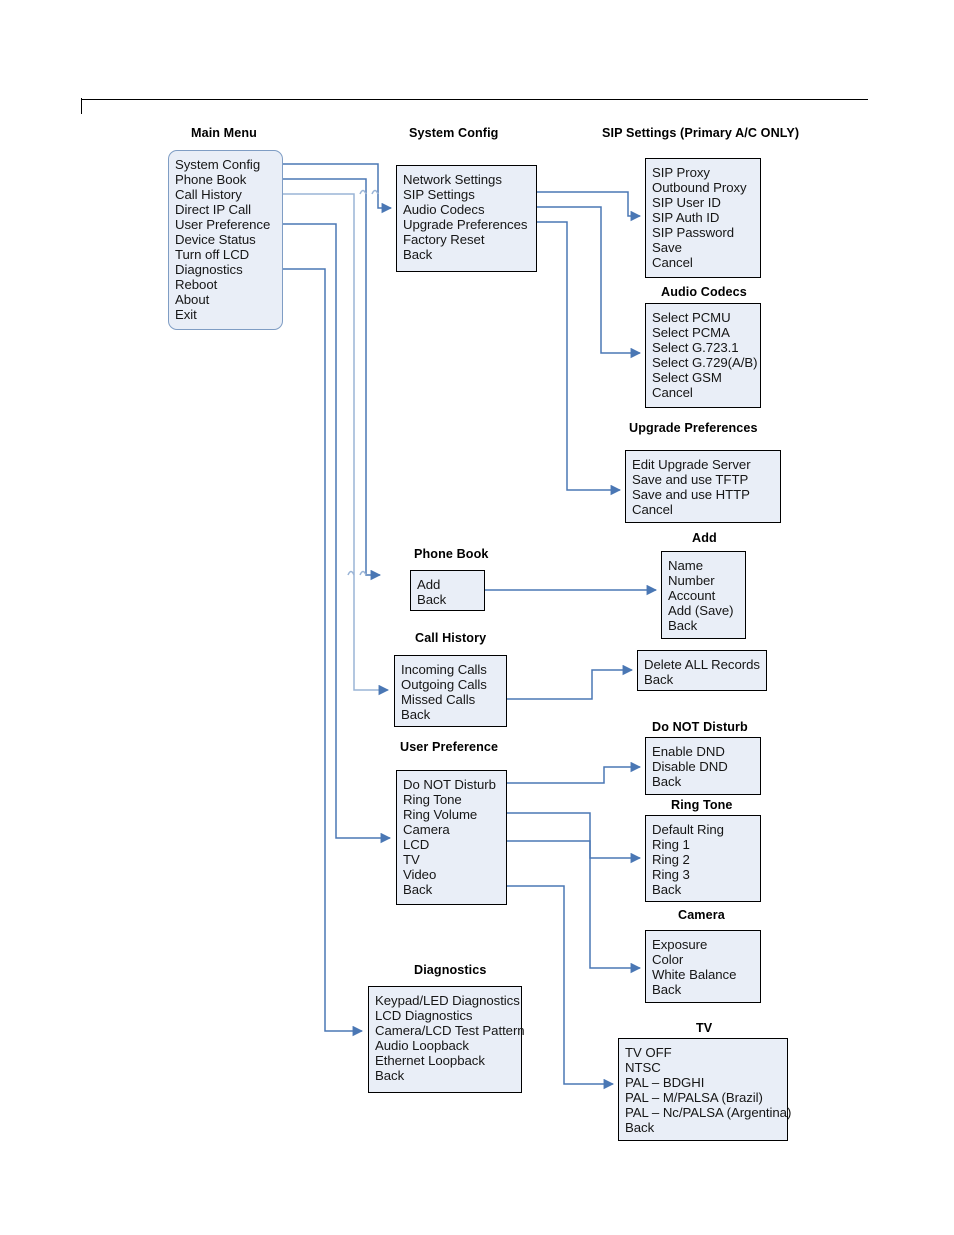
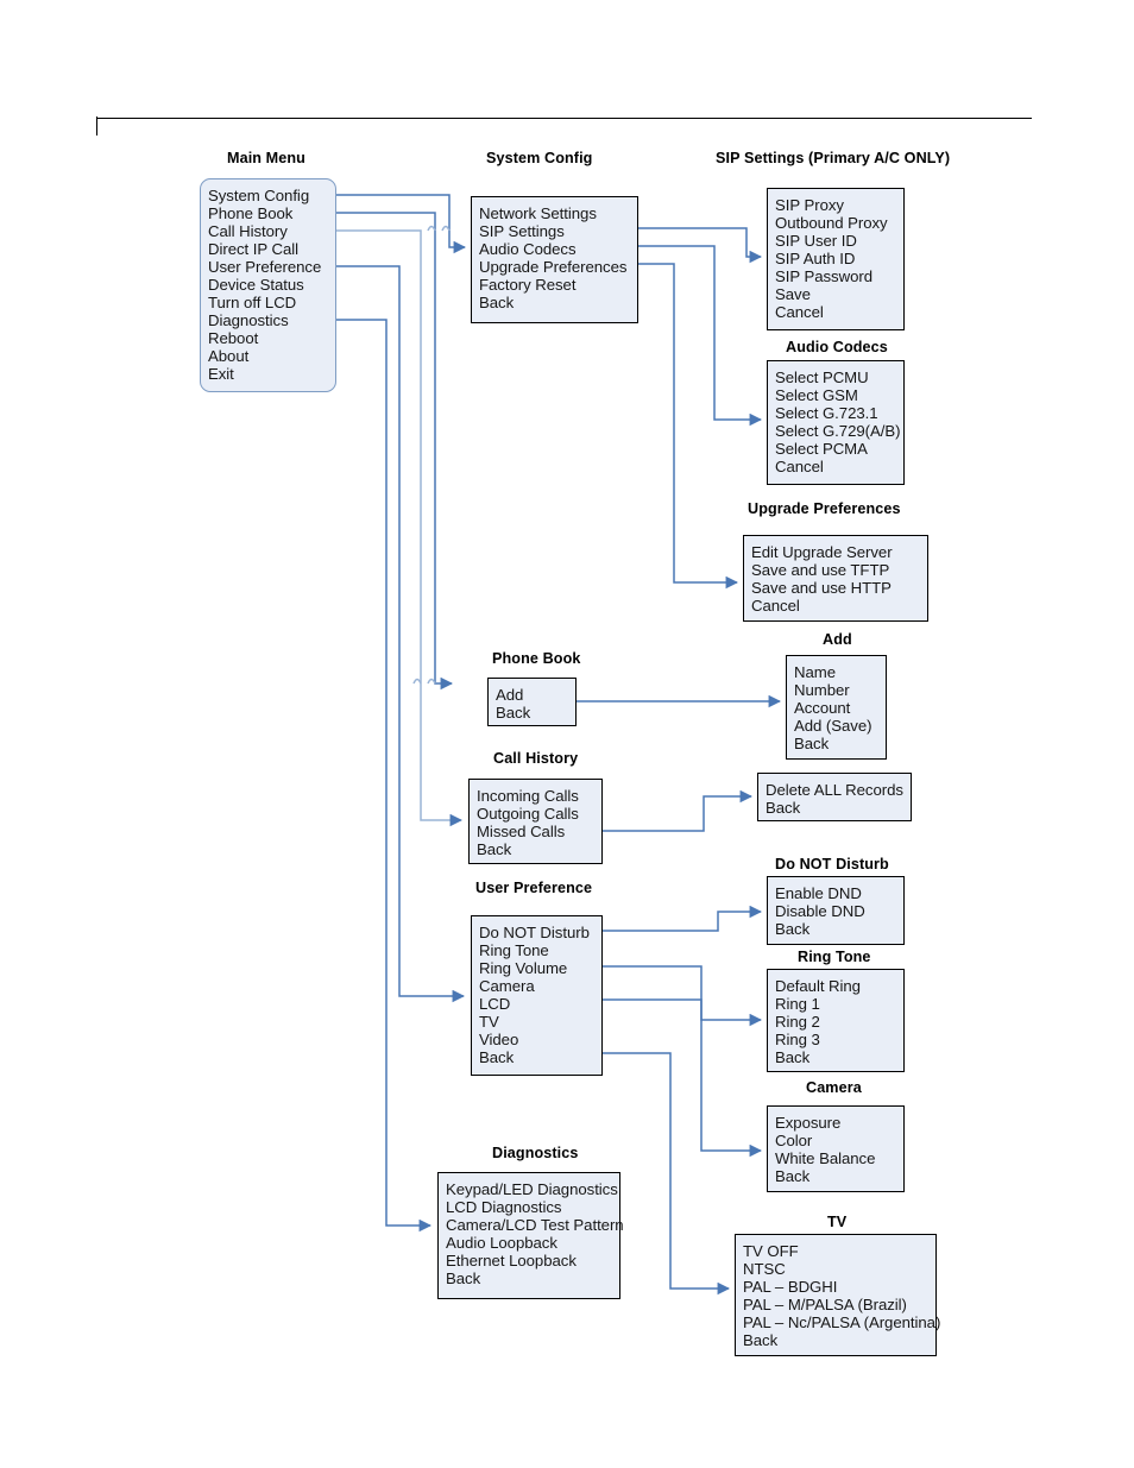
  Main Menu
  System Config
  Phone Book
  Call History
  Direct IP Call
  User Preference
  Device Status
  Turn off LCD
  Diagnostics
  Reboot
  About
  Exit
  System Config
  Network Settings
  SIP Settings
  Audio Codecs
  Upgrade Preferences
  Factory Reset
  Back
  SIP Settings (Primary A/C ONLY)
  SIP Proxy
  Outbound Proxy
  SIP User ID
  SIP Auth ID
  SIP Password
  Save
  Cancel
  Audio Codecs
  Select PCMU
- Select PCMA
+ Select GSM
  Select G.723.1
  Select G.729(A/B)
- Select GSM
+ Select PCMA
  Cancel
  Upgrade Preferences
  Edit Upgrade Server
  Save and use TFTP
  Save and use HTTP
  Cancel
  Add
  Name
  Number
  Account
  Add (Save)
  Back
  Phone Book
  Add
  Back
  Call History
  Incoming Calls
  Outgoing Calls
  Missed Calls
  Back
  Delete ALL Records
  Back
  User Preference
  Do NOT Disturb
  Ring Tone
  Ring Volume
  Camera
  LCD
  TV
  Video
  Back
  Do NOT Disturb
  Enable DND
  Disable DND
  Back
  Ring Tone
  Default Ring
  Ring 1
  Ring 2
  Ring 3
  Back
  Camera
  Exposure
  Color
  White Balance
  Back
  TV
  TV OFF
  NTSC
  PAL – BDGHI
  PAL – M/PALSA (Brazil)
  PAL – Nc/PALSA (Argentina)
  Back
  Diagnostics
  Keypad/LED Diagnostics
  LCD Diagnostics
  Camera/LCD Test Pattern
  Audio Loopback
  Ethernet Loopback
  Back
